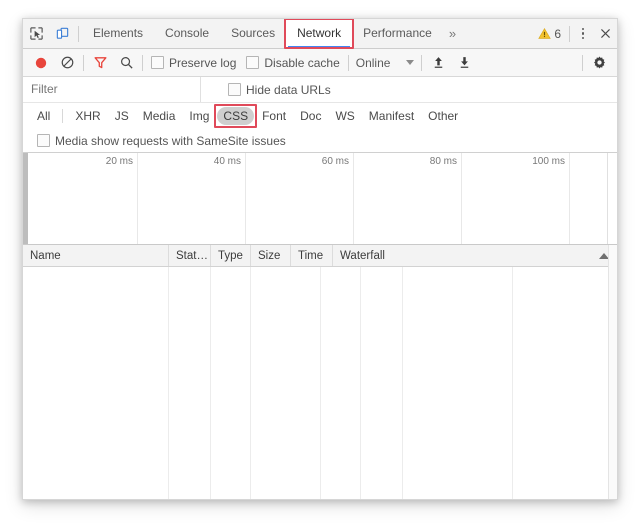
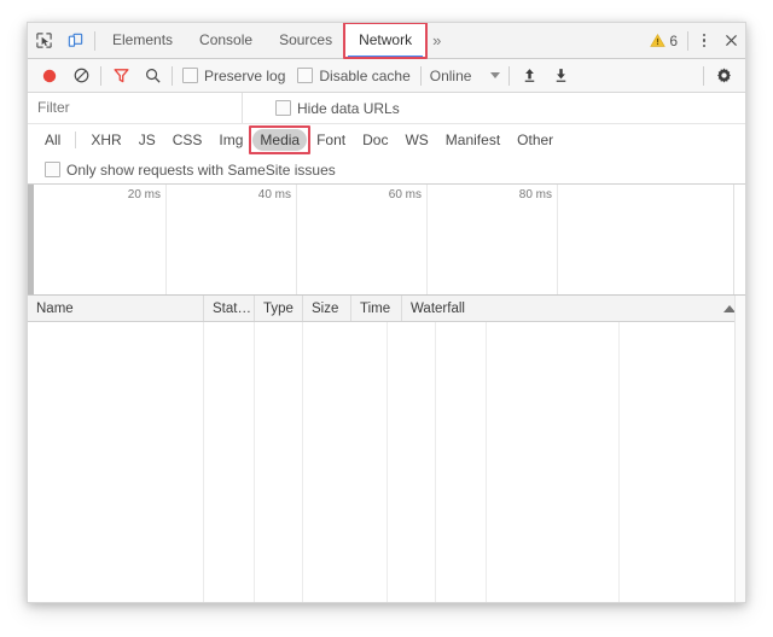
  Elements
  Console
  Sources
  Network
- Performance
  »
  6
  Preserve log
  Disable cache
  Online
  Filter
  Hide data URLs
  All
  XHR
  JS
- Media
+ CSS
  Img
- CSS
+ Media
  Font
  Doc
  WS
  Manifest
  Other
- Media show requests with SameSite issues
+ Only show requests with SameSite issues
  20 ms
  40 ms
  60 ms
  80 ms
- 100 ms
  Name
  Stat…
  Type
  Size
  Time
  Waterfall
